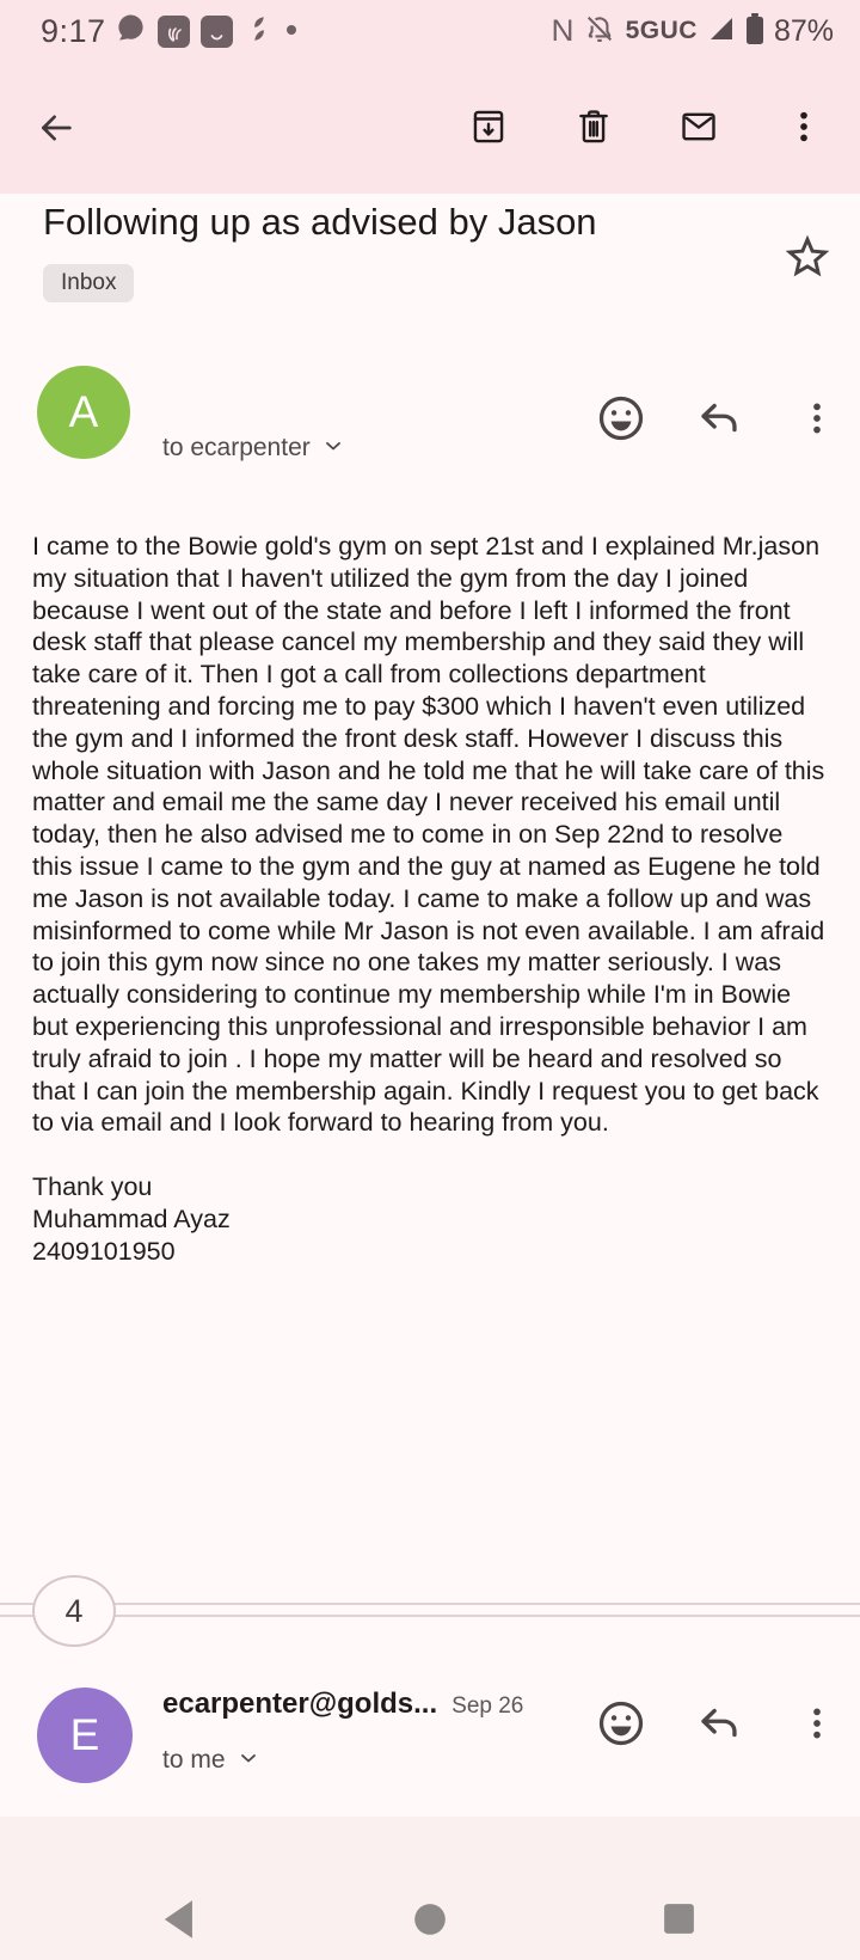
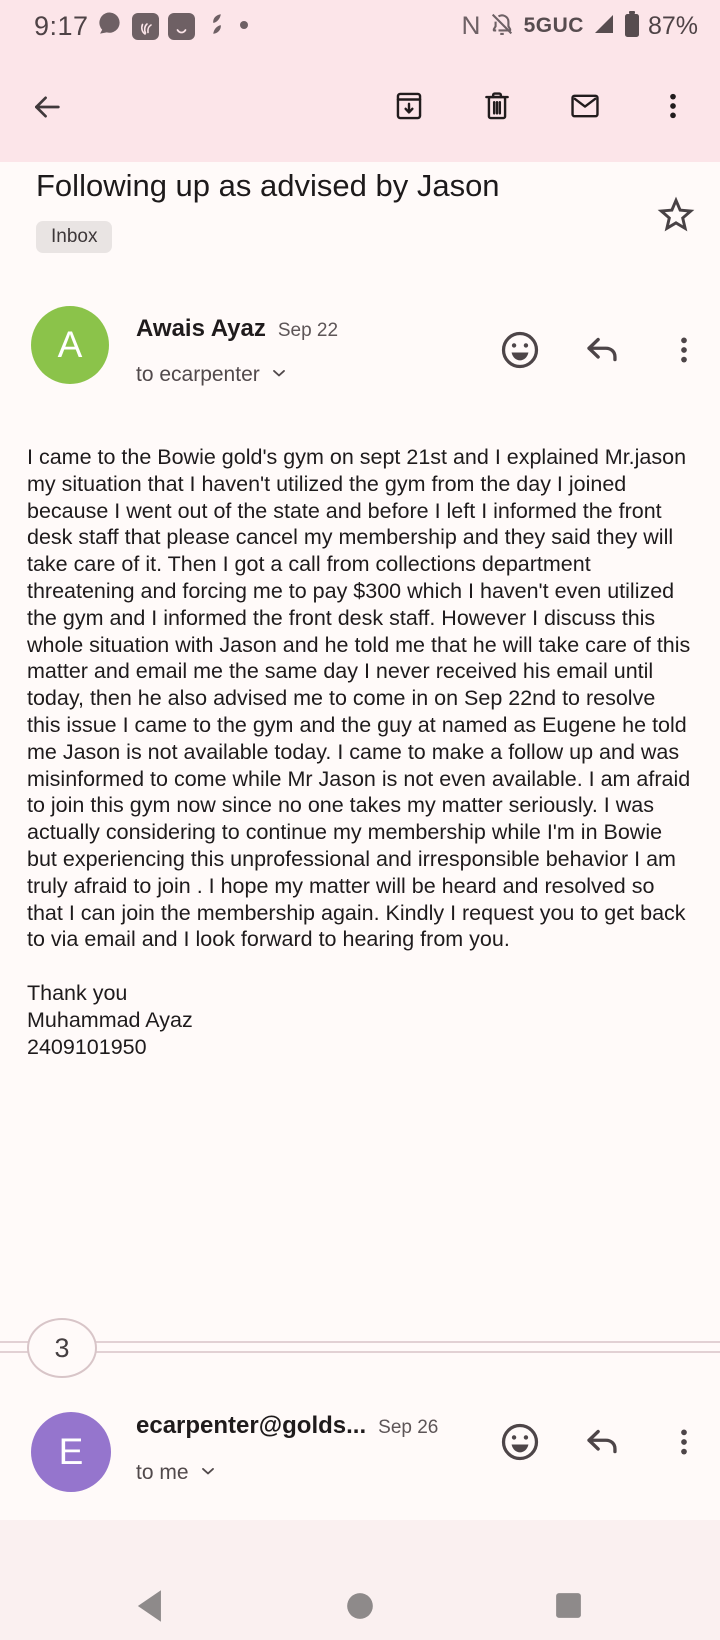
  9:17
  N
  5GUC
  87%
  Following up as advised by Jason
  Inbox
  A
+ Awais Ayaz
+ Sep 22
  to ecarpenter
  I came to the Bowie gold's gym on sept 21st and I explained Mr.jason my situation that I haven't utilized the gym from the day I joined because I went out of the state and before I left I informed the front desk staff that please cancel my membership and they said they will take care of it. Then I got a call from collections department threatening and forcing me to pay $300 which I haven't even utilized the gym and I informed the front desk staff. However I discuss this whole situation with Jason and he told me that he will take care of this matter and email me the same day I never received his email until today, then he also advised me to come in on Sep 22nd to resolve this issue I came to the gym and the guy at named as Eugene he told me Jason is not available today. I came to make a follow up and was misinformed to come while Mr Jason is not even available. I am afraid to join this gym now since no one takes my matter seriously. I was actually considering to continue my membership while I'm in Bowie but experiencing this unprofessional and irresponsible behavior I am truly afraid to join . I hope my matter will be heard and resolved so that I can join the membership again. Kindly I request you to get back to via email and I look forward to hearing from you.
  Thank you
  Muhammad Ayaz
  2409101950
- 4
+ 3
  E
  ecarpenter@golds...
  Sep 26
  to me
